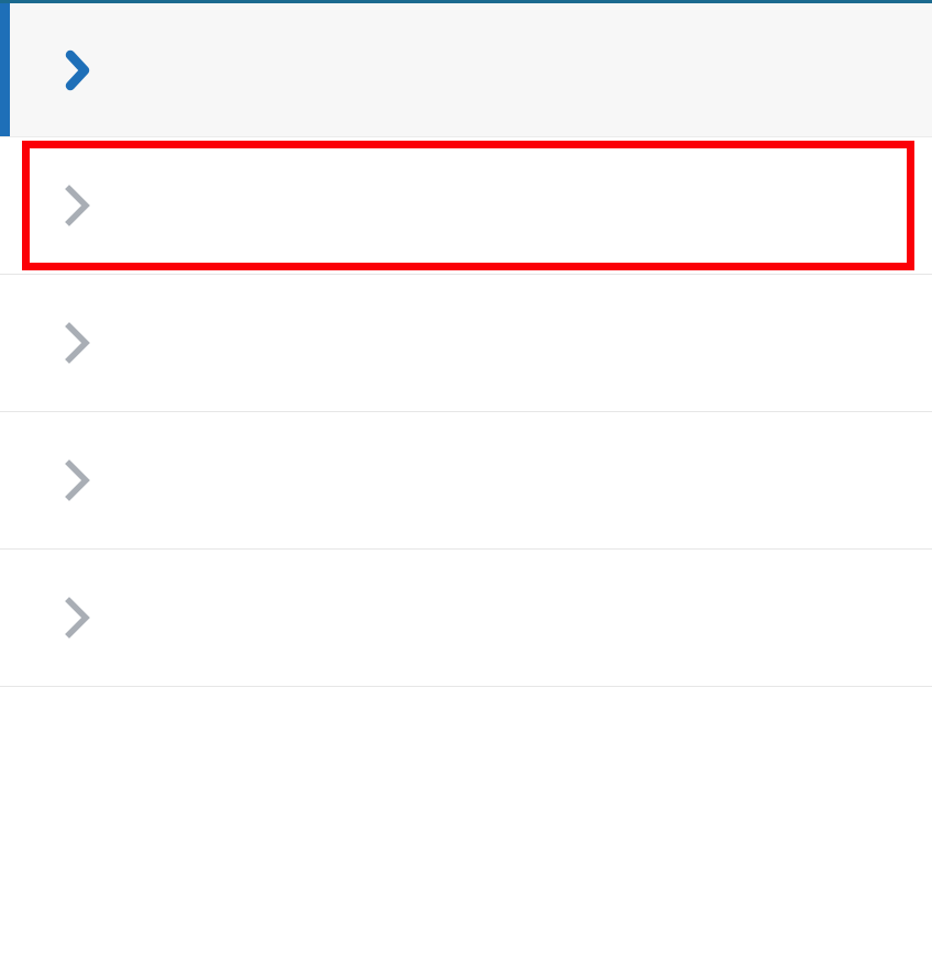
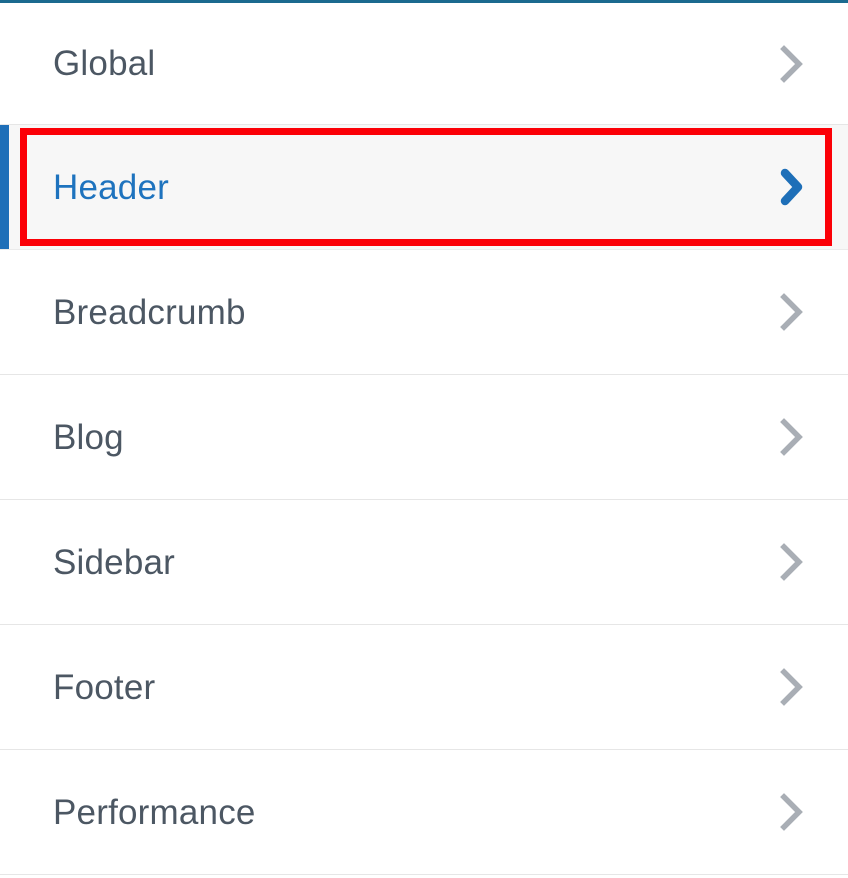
+ Global
+ Header
+ Breadcrumb
+ Blog
+ Sidebar
+ Footer
+ Performance
